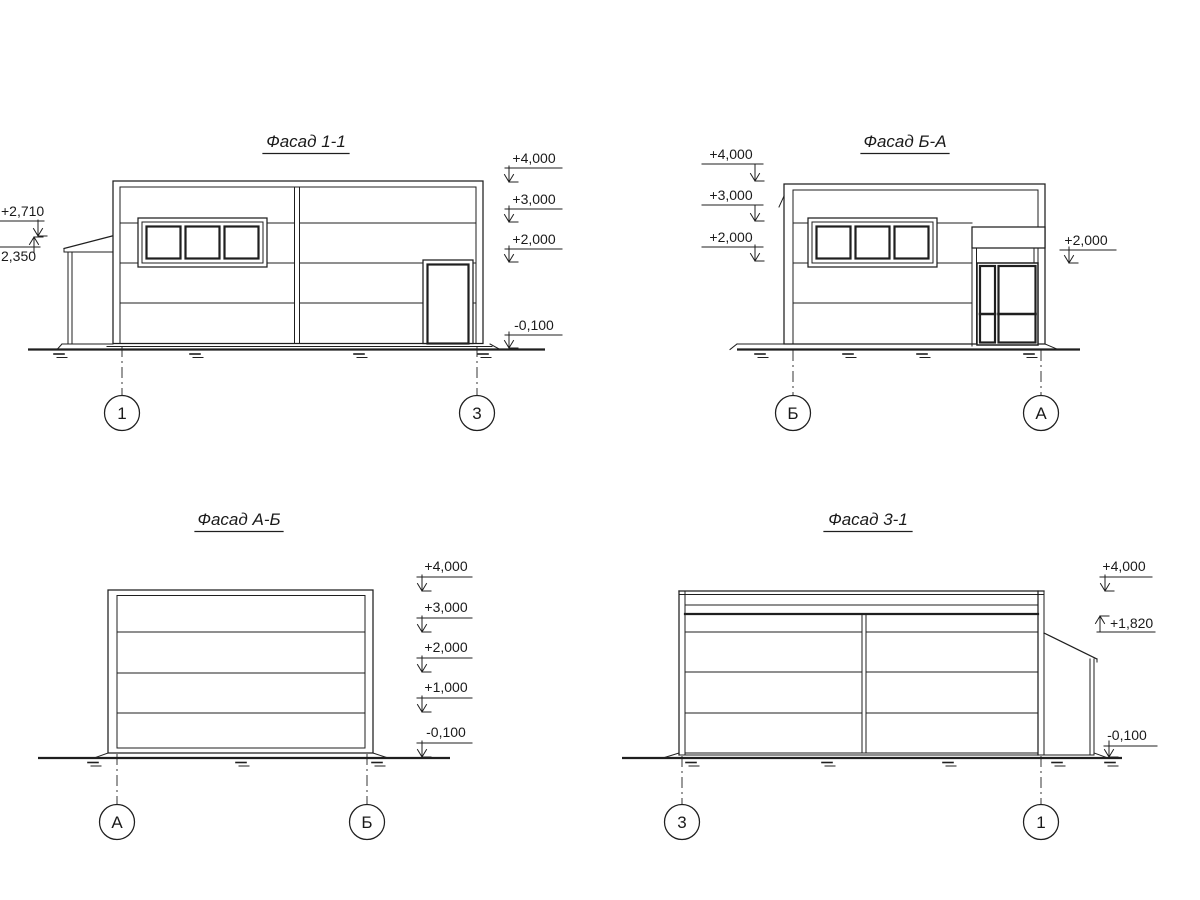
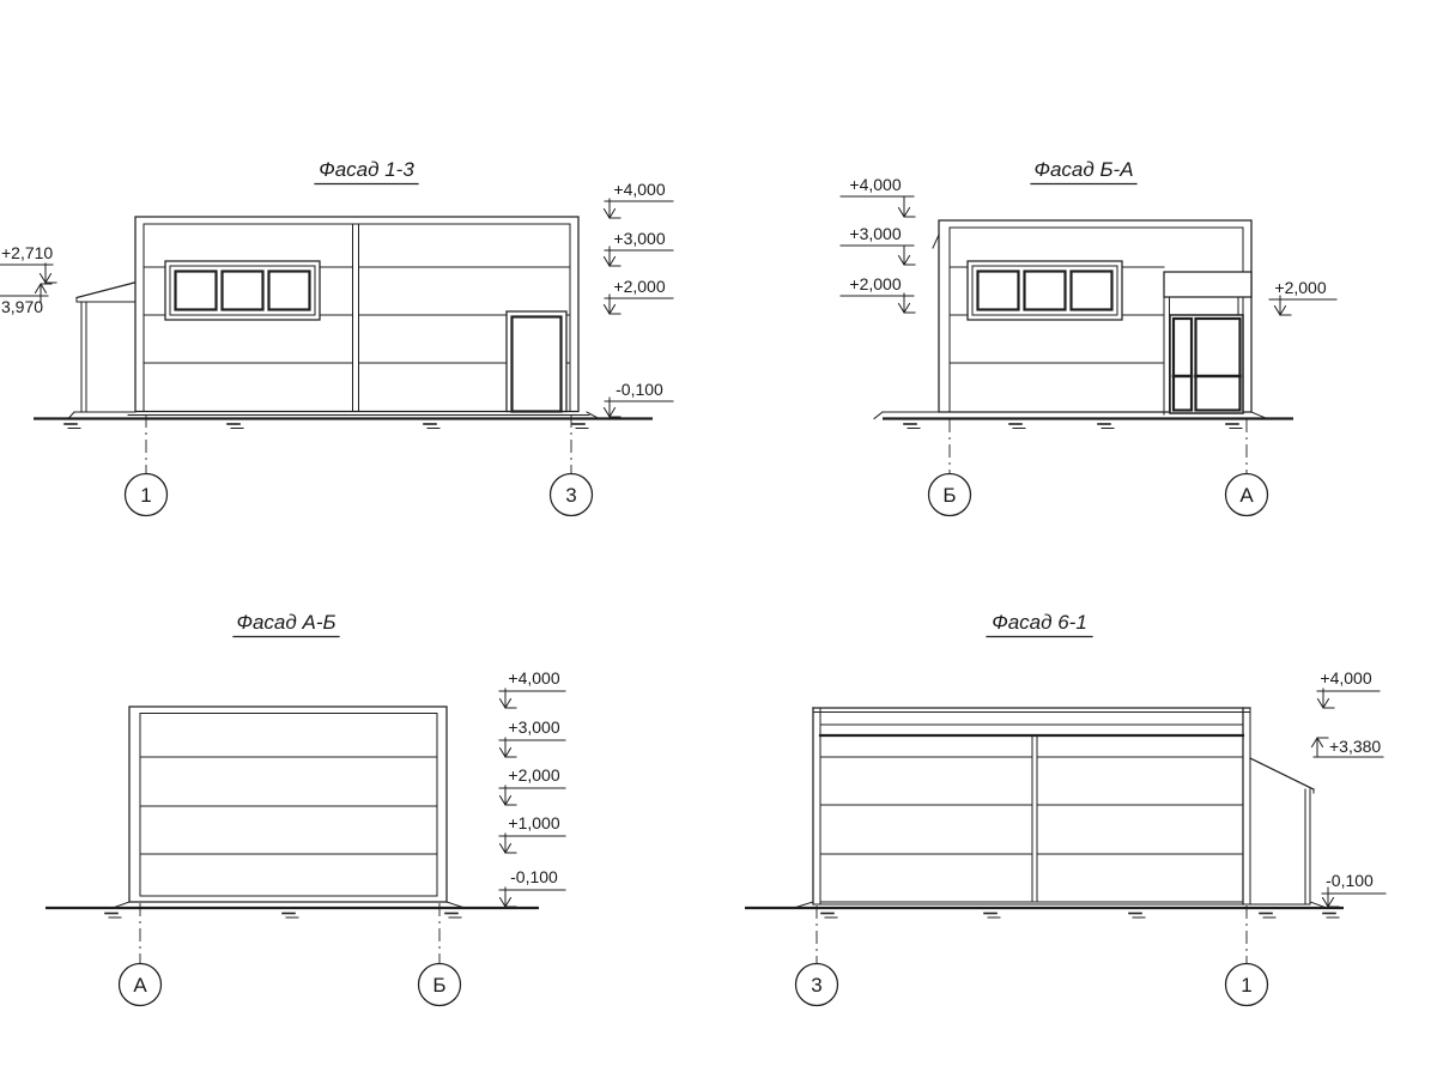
- Фасад 1-1
+ Фасад 1-3
  1
  3
  +4,000
  +3,000
  +2,000
  -0,100
  +2,710
- 2,350
+ 3,970
  Фасад Б-А
  Б
  А
  +4,000
  +3,000
  +2,000
  +2,000
  Фасад А-Б
  А
  Б
  +4,000
  +3,000
  +2,000
  +1,000
  -0,100
- Фасад 3-1
+ Фасад 6-1
  3
  1
  +4,000
- +1,820
+ +3,380
  -0,100
